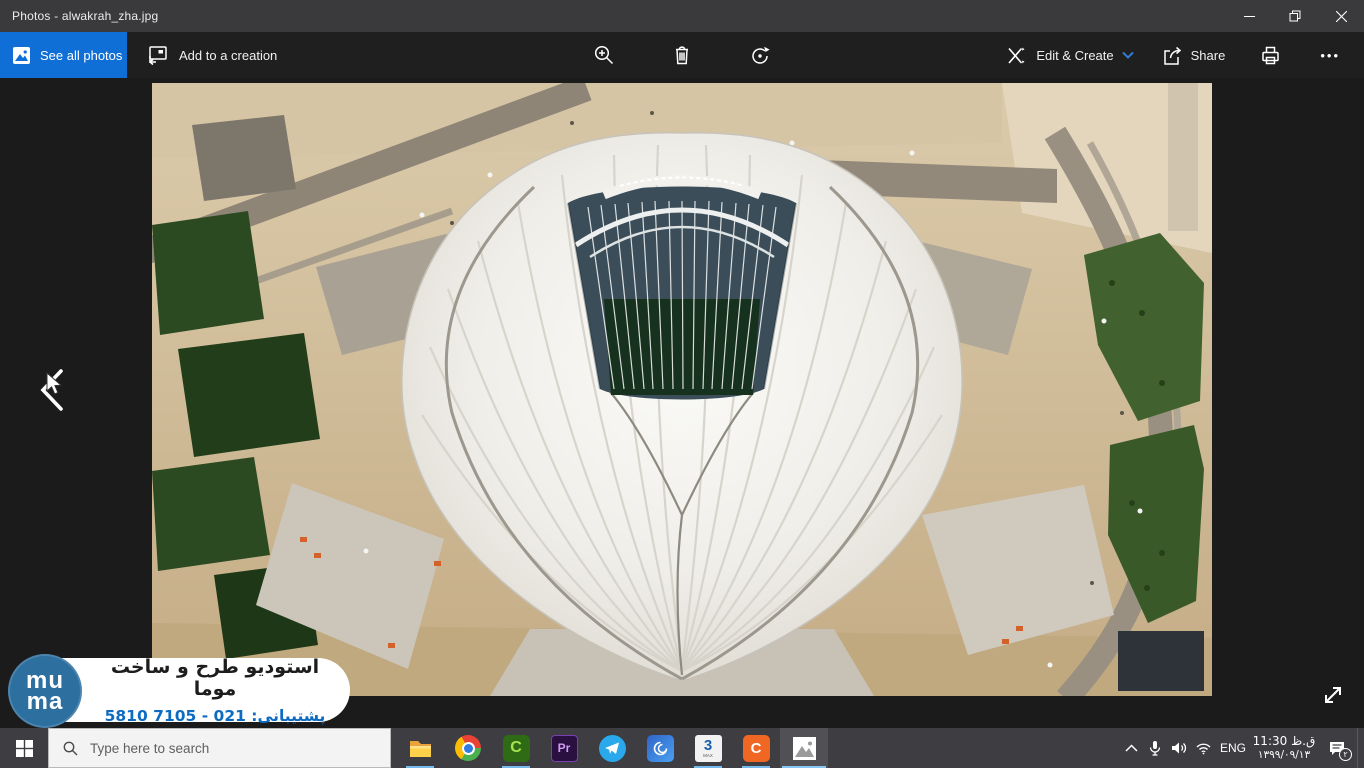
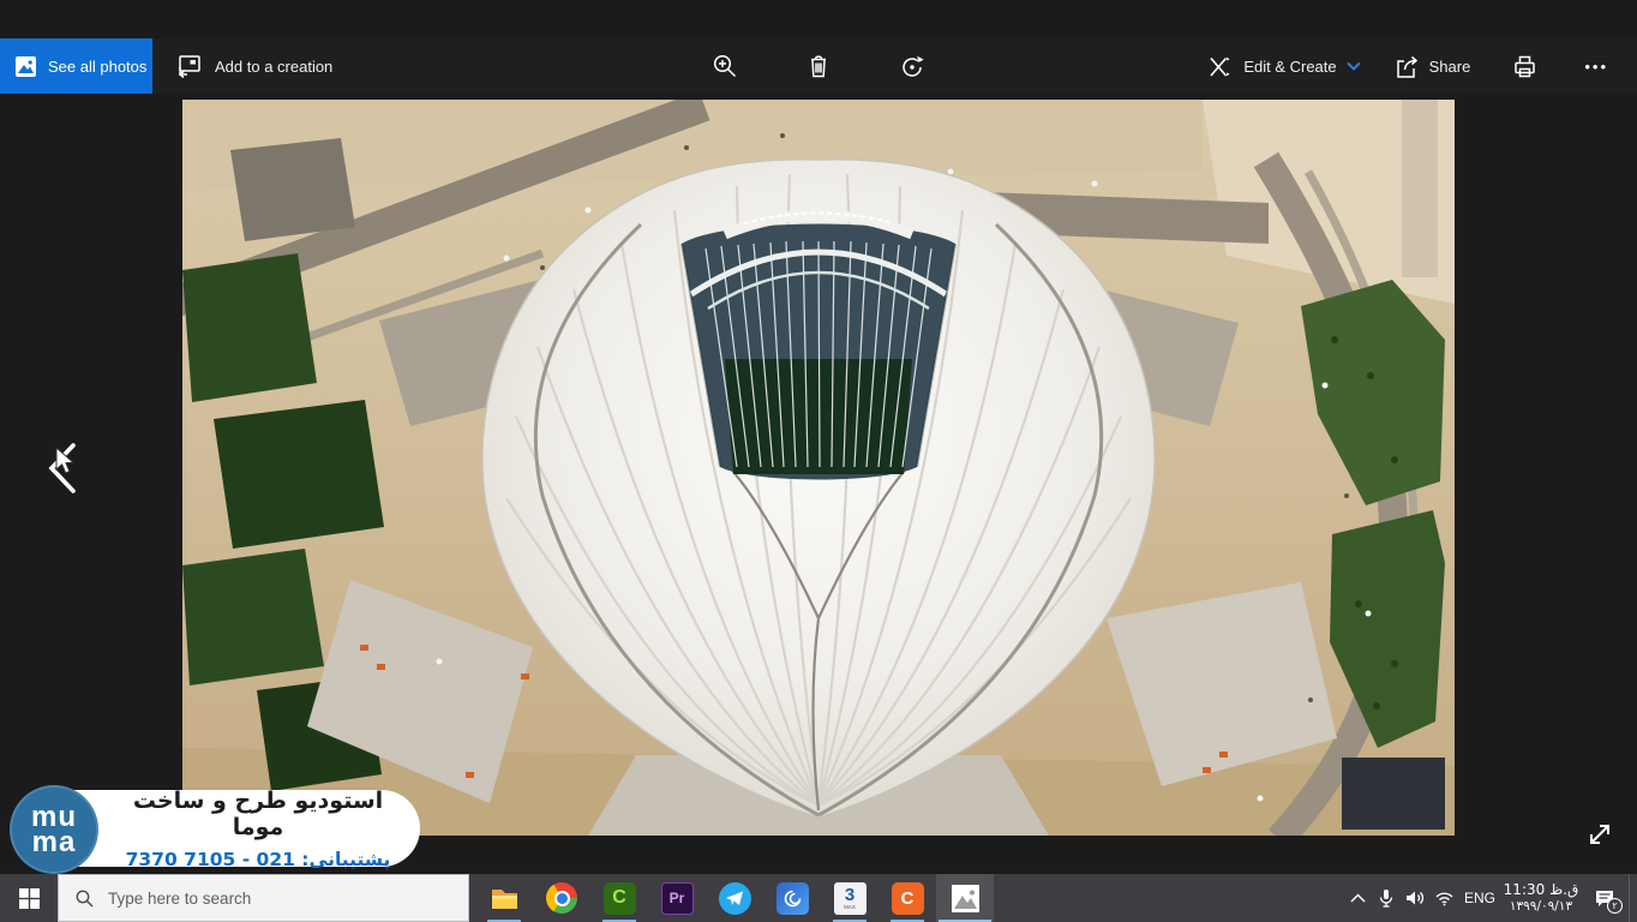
- Photos - alwakrah_zha.jpg
  See all photos
  Add to a creation
  Edit & Create
  Share
  •••
  استودیو طرح و ساخت موما
- پشتیبانی: 021 - 7105 5810
+ پشتیبانی: 021 - 7105 7370
  mu
  ma
  Type here to search
  C
  Pr
  3
  C
  ENG
  11:30 ق.ظ
  ۱۳۹۹/۰۹/۱۳
  ۲
